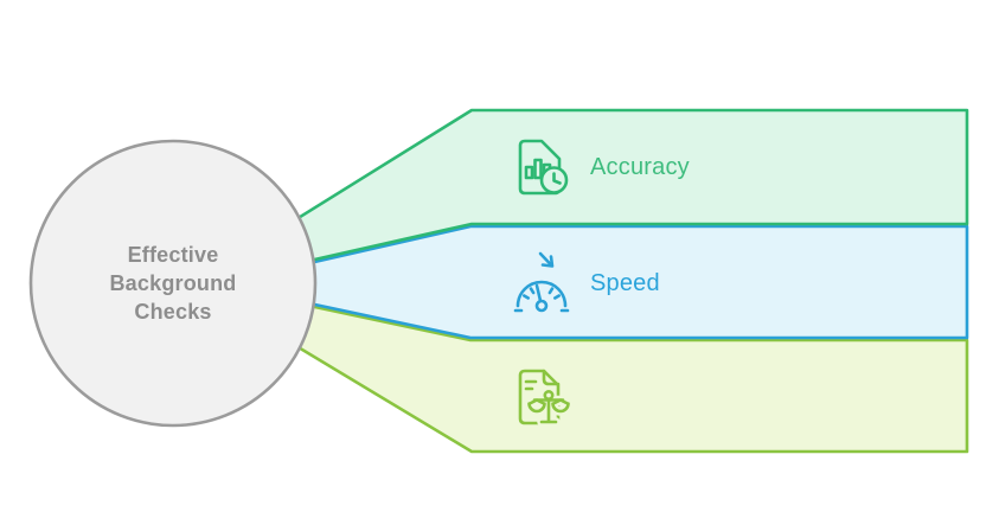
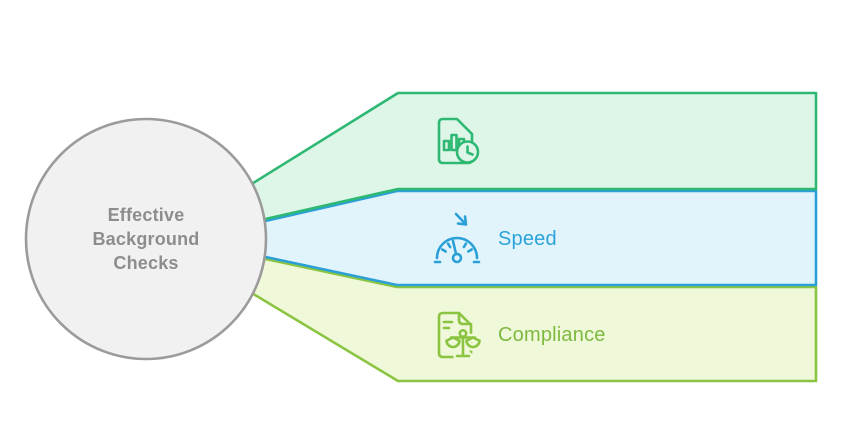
  Effective Background Checks
- Accuracy
  Speed
+ Compliance
